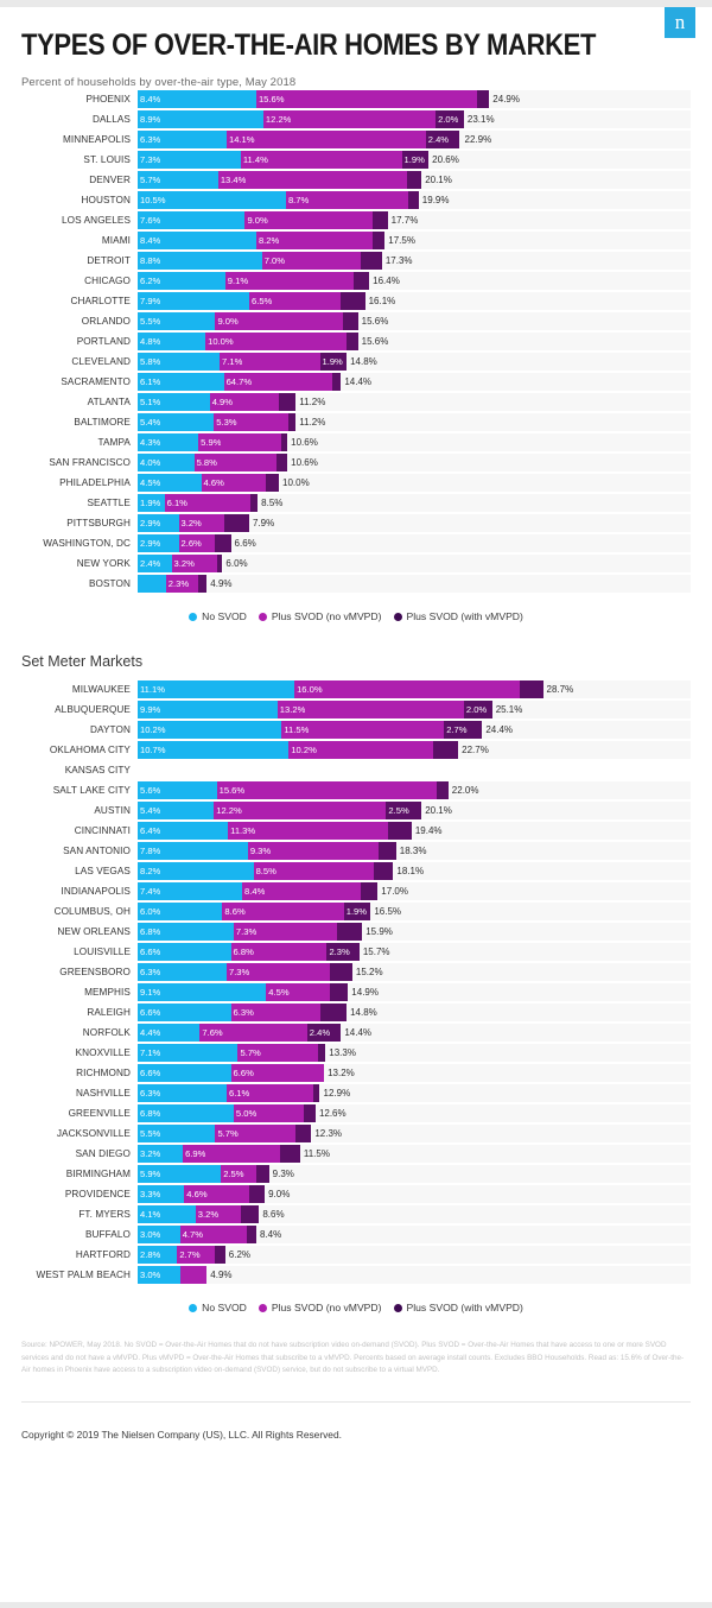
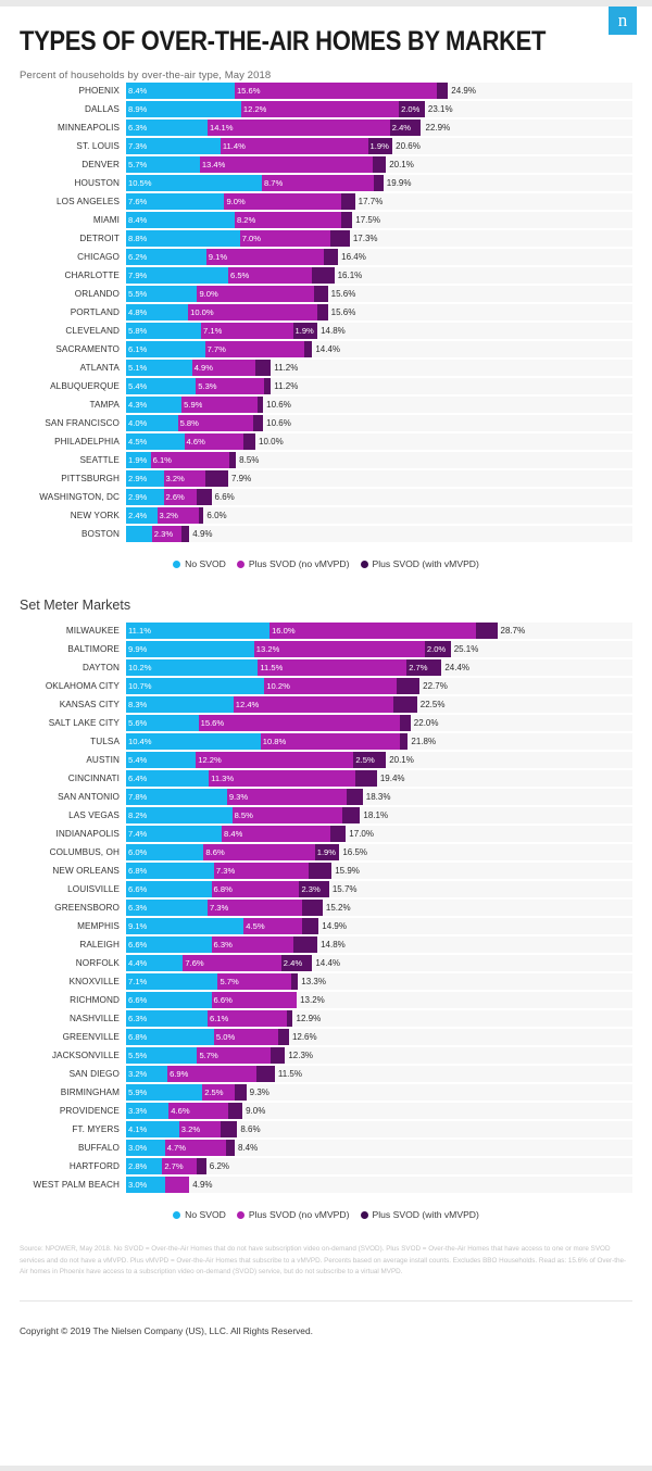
  n
  TYPES OF OVER-THE-AIR HOMES BY MARKET
  Percent of households by over-the-air type, May 2018
  PHOENIX
  8.4%
  15.6%
  24.9%
  DALLAS
  8.9%
  12.2%
  2.0%
  23.1%
  MINNEAPOLIS
  6.3%
  14.1%
  2.4%
  22.9%
  ST. LOUIS
  7.3%
  11.4%
  1.9%
  20.6%
  DENVER
  5.7%
  13.4%
  20.1%
  HOUSTON
  10.5%
  8.7%
  19.9%
  LOS ANGELES
  7.6%
  9.0%
  17.7%
  MIAMI
  8.4%
  8.2%
  17.5%
  DETROIT
  8.8%
  7.0%
  17.3%
  CHICAGO
  6.2%
  9.1%
  16.4%
  CHARLOTTE
  7.9%
  6.5%
  16.1%
  ORLANDO
  5.5%
  9.0%
  15.6%
  PORTLAND
  4.8%
  10.0%
  15.6%
  CLEVELAND
  5.8%
  7.1%
  1.9%
  14.8%
  SACRAMENTO
  6.1%
- 64.7%
+ 7.7%
  14.4%
  ATLANTA
  5.1%
  4.9%
  11.2%
- BALTIMORE
+ ALBUQUERQUE
  5.4%
  5.3%
  11.2%
  TAMPA
  4.3%
  5.9%
  10.6%
  SAN FRANCISCO
  4.0%
  5.8%
  10.6%
  PHILADELPHIA
  4.5%
  4.6%
  10.0%
  SEATTLE
  1.9%
  6.1%
  8.5%
  PITTSBURGH
  2.9%
  3.2%
  7.9%
  WASHINGTON, DC
  2.9%
  2.6%
  6.6%
  NEW YORK
  2.4%
  3.2%
  6.0%
  BOSTON
  2.3%
  4.9%
  No SVOD
  Plus SVOD (no vMVPD)
  Plus SVOD (with vMVPD)
  Set Meter Markets
  MILWAUKEE
  11.1%
  16.0%
  28.7%
- ALBUQUERQUE
+ BALTIMORE
  9.9%
  13.2%
  2.0%
  25.1%
  DAYTON
  10.2%
  11.5%
  2.7%
  24.4%
  OKLAHOMA CITY
  10.7%
  10.2%
  22.7%
  KANSAS CITY
+ 8.3%
+ 12.4%
+ 22.5%
  SALT LAKE CITY
  5.6%
  15.6%
  22.0%
+ TULSA
+ 10.4%
+ 10.8%
+ 21.8%
  AUSTIN
  5.4%
  12.2%
  2.5%
  20.1%
  CINCINNATI
  6.4%
  11.3%
  19.4%
  SAN ANTONIO
  7.8%
  9.3%
  18.3%
  LAS VEGAS
  8.2%
  8.5%
  18.1%
  INDIANAPOLIS
  7.4%
  8.4%
  17.0%
  COLUMBUS, OH
  6.0%
  8.6%
  1.9%
  16.5%
  NEW ORLEANS
  6.8%
  7.3%
  15.9%
  LOUISVILLE
  6.6%
  6.8%
  2.3%
  15.7%
  GREENSBORO
  6.3%
  7.3%
  15.2%
  MEMPHIS
  9.1%
  4.5%
  14.9%
  RALEIGH
  6.6%
  6.3%
  14.8%
  NORFOLK
  4.4%
  7.6%
  2.4%
  14.4%
  KNOXVILLE
  7.1%
  5.7%
  13.3%
  RICHMOND
  6.6%
  6.6%
  13.2%
  NASHVILLE
  6.3%
  6.1%
  12.9%
  GREENVILLE
  6.8%
  5.0%
  12.6%
  JACKSONVILLE
  5.5%
  5.7%
  12.3%
  SAN DIEGO
  3.2%
  6.9%
  11.5%
  BIRMINGHAM
  5.9%
  2.5%
  9.3%
  PROVIDENCE
  3.3%
  4.6%
  9.0%
  FT. MYERS
  4.1%
  3.2%
  8.6%
  BUFFALO
  3.0%
  4.7%
  8.4%
  HARTFORD
  2.8%
  2.7%
  6.2%
  WEST PALM BEACH
  3.0%
  4.9%
  No SVOD
  Plus SVOD (no vMVPD)
  Plus SVOD (with vMVPD)
  Copyright © 2019 The Nielsen Company (US), LLC. All Rights Reserved.
